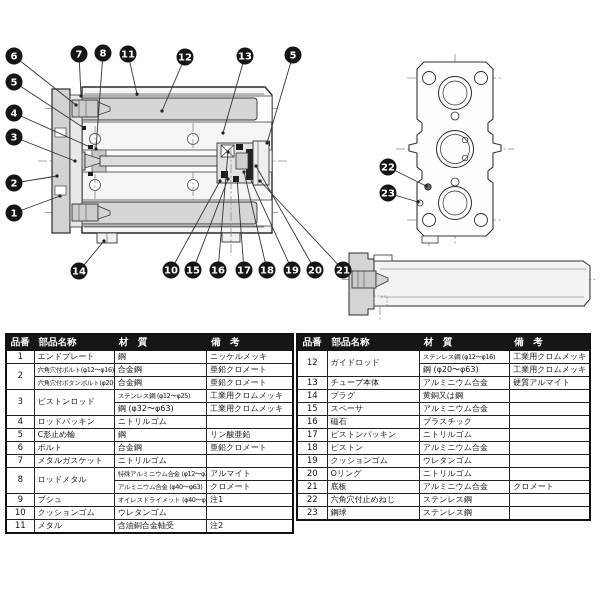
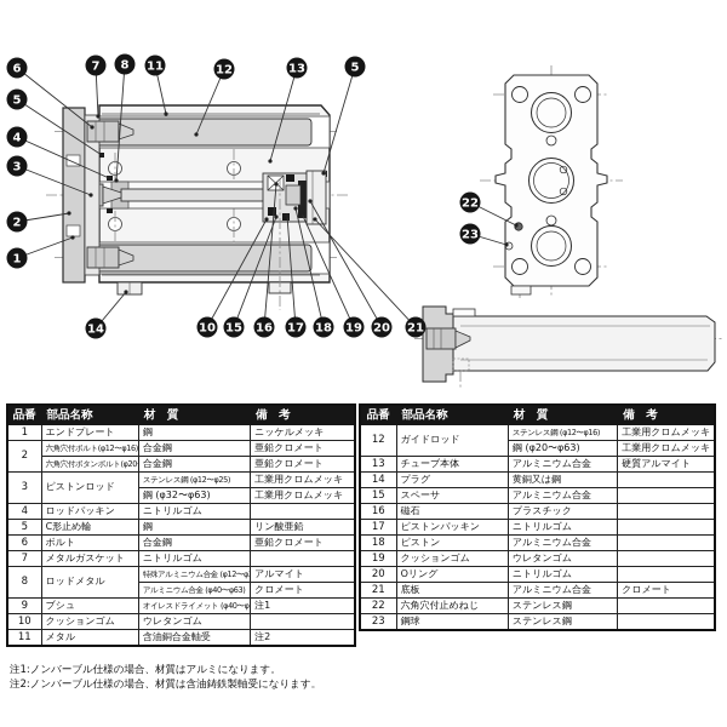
  6
  7
  8
  11
  12
  13
  5
  5
  4
  3
  2
  1
  14
  10
  15
  16
  17
  18
  19
  20
  21
  22
  23
  品番	部品名称	材 質	備 考
  1	エンドプレート	鋼	ニッケルメッキ
  2	六角穴付ボルト(φ12〜φ16)	合金鋼	亜鉛クロメート
  六角穴付ボタンボルト(φ20	合金鋼	亜鉛クロメート
  3	ピストンロッド	ステンレス鋼 (φ12〜φ25)	工業用クロムメッキ
  鋼 (φ32〜φ63)	工業用クロムメッキ
  4	ロッドパッキン	ニトリルゴム
  5	C形止め輪	鋼	リン酸亜鉛
  6	ボルト	合金鋼	亜鉛クロメート
  7	メタルガスケット	ニトリルゴム
  8	ロッドメタル	特殊アルミニウム合金 (φ12〜φ	アルマイト
  アルミニウム合金 (φ40〜φ63)	クロメート
  9	ブシュ	オイレスドライメット (φ40〜φ	注1
  10	クッションゴム	ウレタンゴム
  11	メタル	含油銅合金軸受	注2
  品番	部品名称	材 質	備 考
  12	ガイドロッド	ステンレス鋼 (φ12〜φ16)	工業用クロムメッキ
  鋼 (φ20〜φ63)	工業用クロムメッキ
  13	チューブ本体	アルミニウム合金	硬質アルマイト
  14	プラグ	黄銅又は鋼
  15	スペーサ	アルミニウム合金
  16	磁石	プラスチック
  17	ピストンパッキン	ニトリルゴム
  18	ピストン	アルミニウム合金
  19	クッションゴム	ウレタンゴム
  20	Oリング	ニトリルゴム
  21	底板	アルミニウム合金	クロメート
  22	六角穴付止めねじ	ステンレス鋼
  23	鋼球	ステンレス鋼
+ 注1:ノンバーブル仕様の場合、材質はアルミになります。
+ 注2:ノンバーブル仕様の場合、材質は含油鋳鉄製軸受になります。
